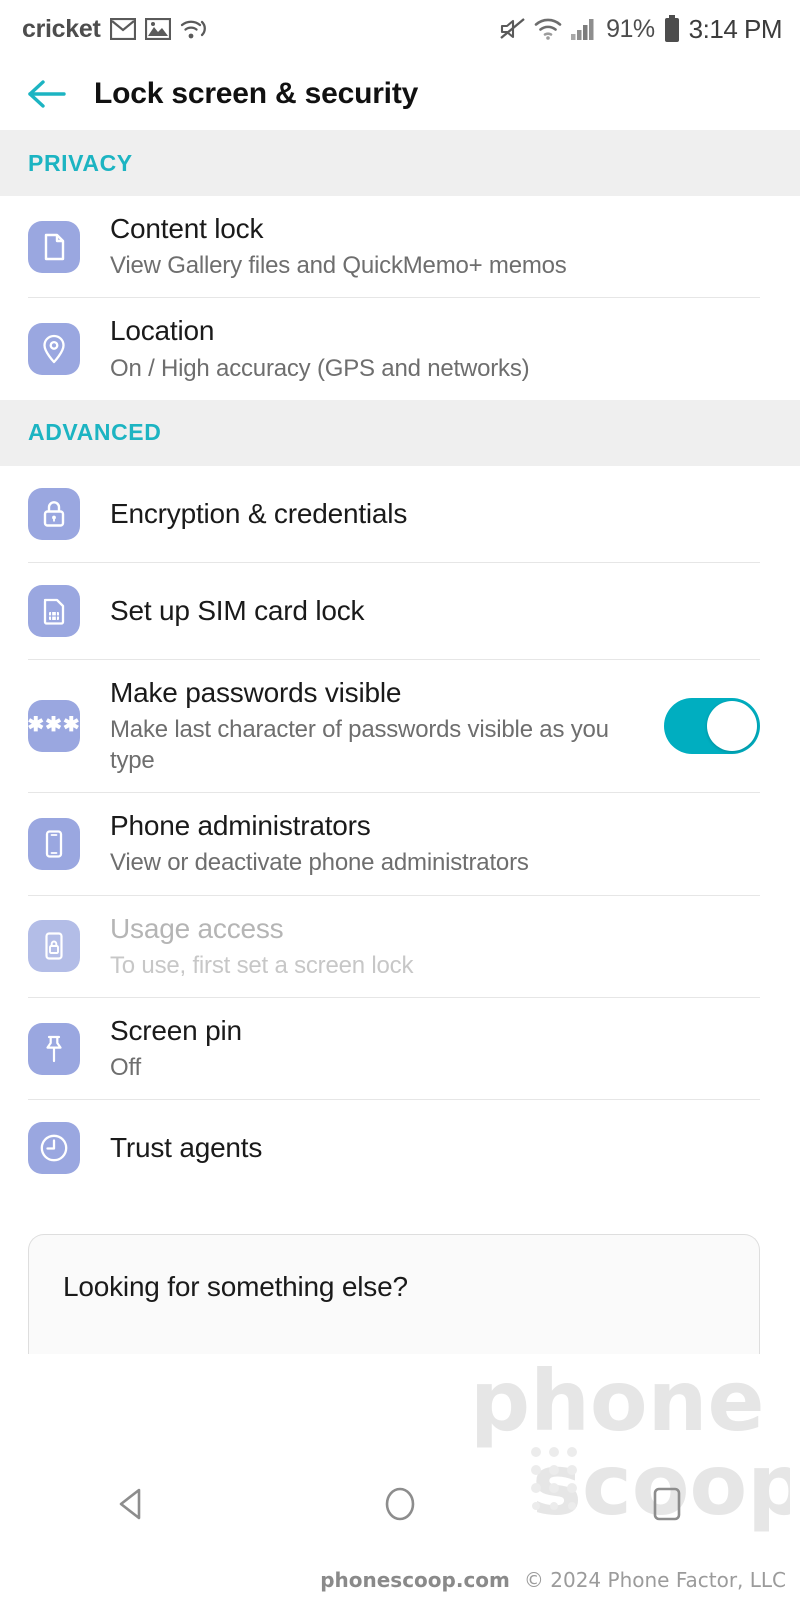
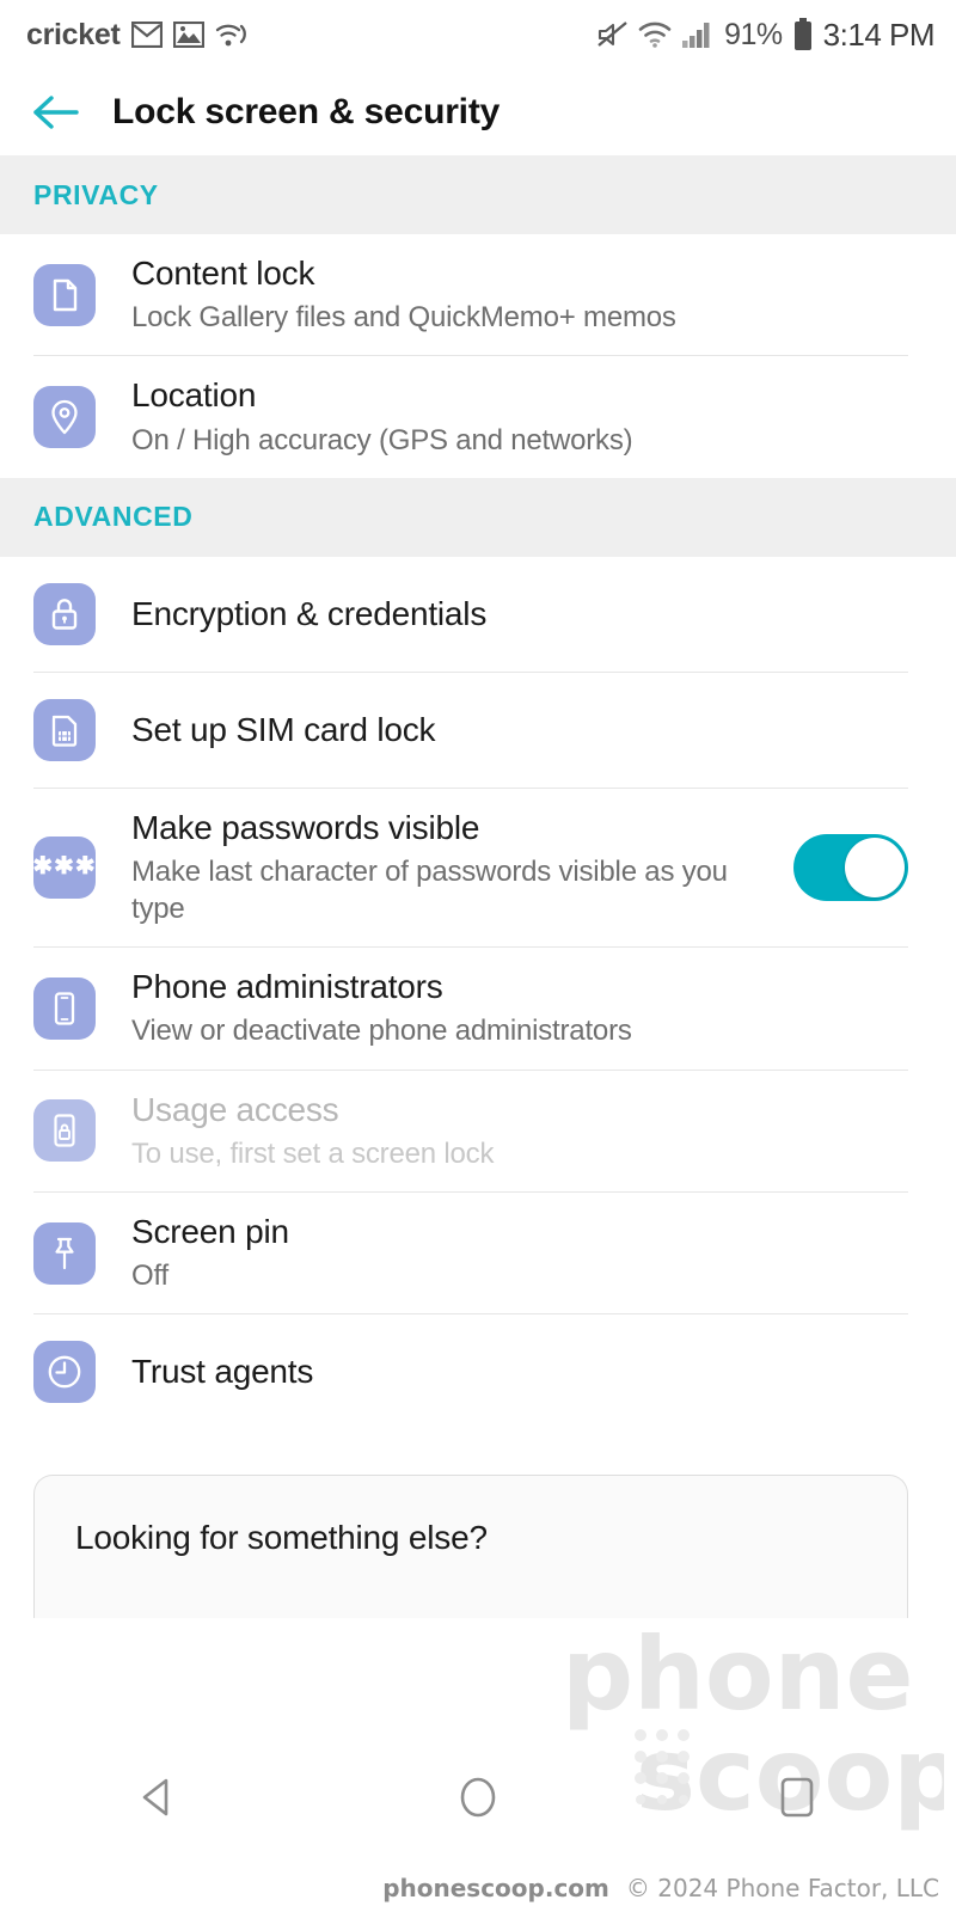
  cricket
  91%
  3:14 PM
  Lock screen & security
  PRIVACY
  Content lock
- View Gallery files and QuickMemo+ memos
+ Lock Gallery files and QuickMemo+ memos
  Location
  On / High accuracy (GPS and networks)
  ADVANCED
  Encryption & credentials
  Set up SIM card lock
  ✱✱✱
  Make passwords visible
  Make last character of passwords visible as you type
  Phone administrators
  View or deactivate phone administrators
  Usage access
  To use, first set a screen lock
  Screen pin
  Off
  Trust agents
  Looking for something else?
  phone
  coop
  phonescoop.com
  © 2024 Phone Factor, LLC
